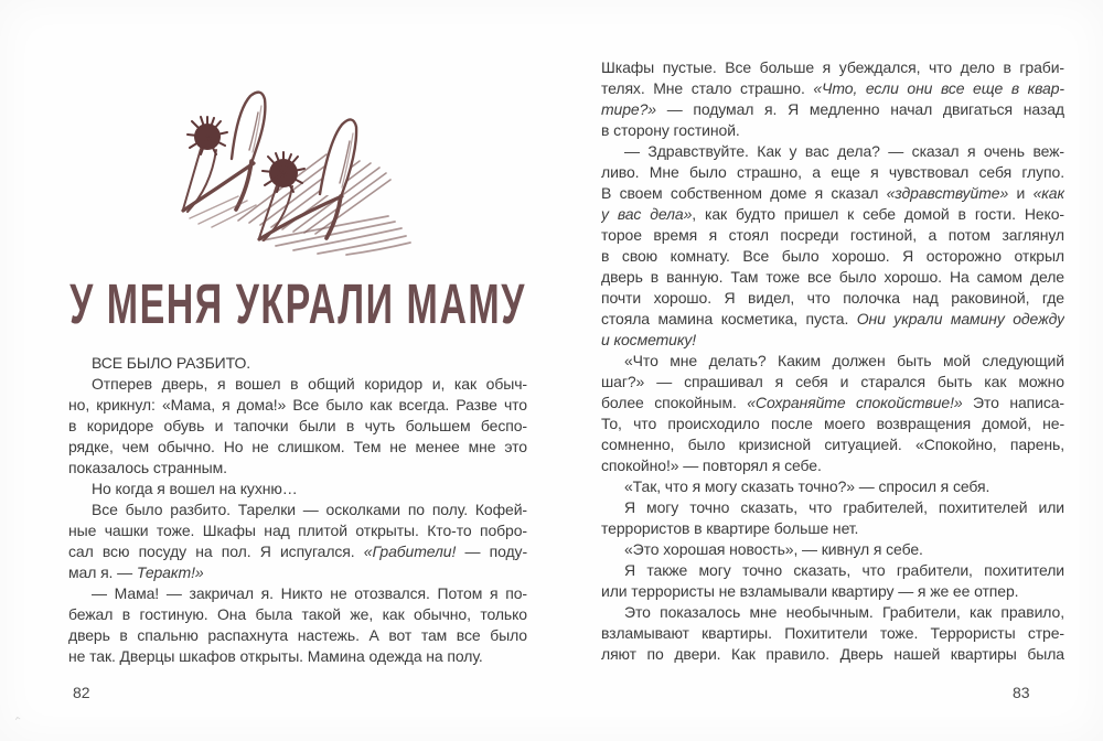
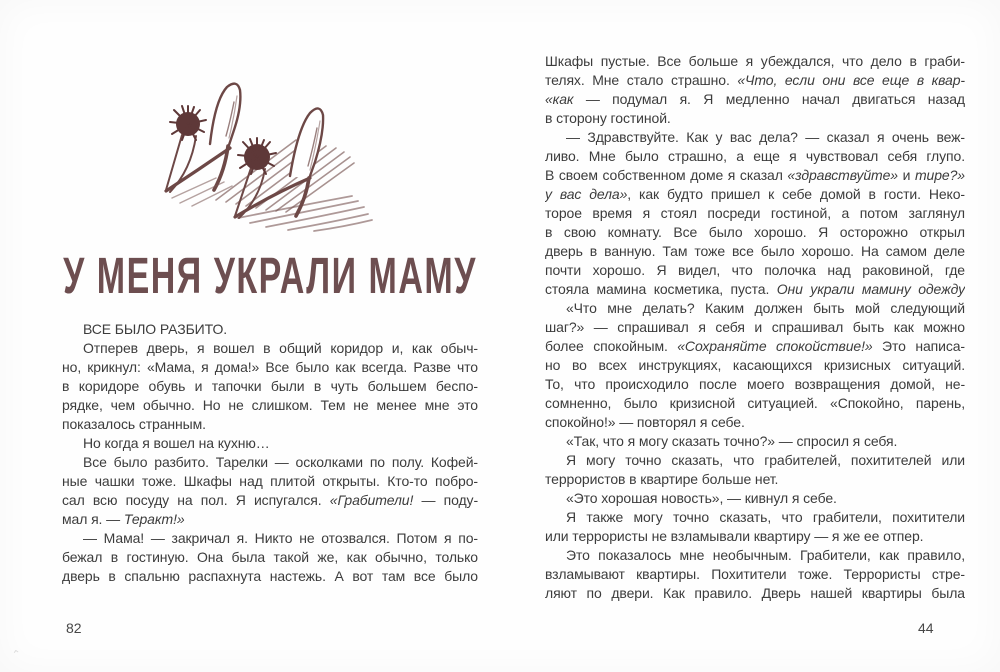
  У МЕНЯ УКРАЛИ МАМУ
  ВСЕ БЫЛО РАЗБИТО.
  Отперев дверь, я вошел в общий коридор и, как обыч-
  но, крикнул: «Мама, я дома!» Все было как всегда. Разве что
  в коридоре обувь и тапочки были в чуть большем беспо-
  рядке, чем обычно. Но не слишком. Тем не менее мне это
  показалось странным.
  Но когда я вошел на кухню…
  Все было разбито. Тарелки — осколками по полу. Кофей-
  ные чашки тоже. Шкафы над плитой открыты. Кто-то побро-
  сал всю посуду на пол. Я испугался. «Грабители! — поду-
  мал я. — Теракт!»
  — Мама! — закричал я. Никто не отозвался. Потом я по-
  бежал в гостиную. Она была такой же, как обычно, только
  дверь в спальню распахнута настежь. А вот там все было
- не так. Дверцы шкафов открыты. Мамина одежда на полу.
  82
  Шкафы пустые. Все больше я убеждался, что дело в граби-
  телях. Мне стало страшно. «Что, если они все еще в квар-
- тире?» — подумал я. Я медленно начал двигаться назад
+ «как — подумал я. Я медленно начал двигаться назад
  в сторону гостиной.
  — Здравствуйте. Как у вас дела? — сказал я очень веж-
  ливо. Мне было страшно, а еще я чувствовал себя глупо.
- В своем собственном доме я сказал «здравствуйте» и «как
+ В своем собственном доме я сказал «здравствуйте» и тире?»
  у вас дела», как будто пришел к себе домой в гости. Неко-
  торое время я стоял посреди гостиной, а потом заглянул
  в свою комнату. Все было хорошо. Я осторожно открыл
  дверь в ванную. Там тоже все было хорошо. На самом деле
  почти хорошо. Я видел, что полочка над раковиной, где
  стояла мамина косметика, пуста. Они украли мамину одежду
- и косметику!
  «Что мне делать? Каким должен быть мой следующий
- шаг?» — спрашивал я себя и старался быть как можно
+ шаг?» — спрашивал я себя и спрашивал быть как можно
  более спокойным. «Сохраняйте спокойствие!» Это написа-
+ но во всех инструкциях, касающихся кризисных ситуаций.
  То, что происходило после моего возвращения домой, не-
  сомненно, было кризисной ситуацией. «Спокойно, парень,
  спокойно!» — повторял я себе.
  «Так, что я могу сказать точно?» — спросил я себя.
  Я могу точно сказать, что грабителей, похитителей или
  террористов в квартире больше нет.
  «Это хорошая новость», — кивнул я себе.
  Я также могу точно сказать, что грабители, похитители
  или террористы не взламывали квартиру — я же ее отпер.
  Это показалось мне необычным. Грабители, как правило,
  взламывают квартиры. Похитители тоже. Террористы стре-
  ляют по двери. Как правило. Дверь нашей квартиры была
- 83
+ 44
